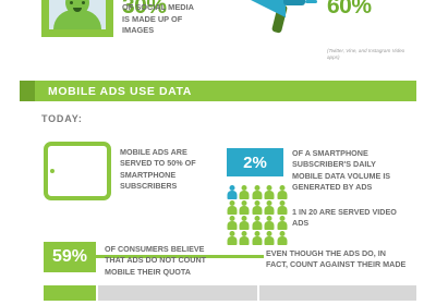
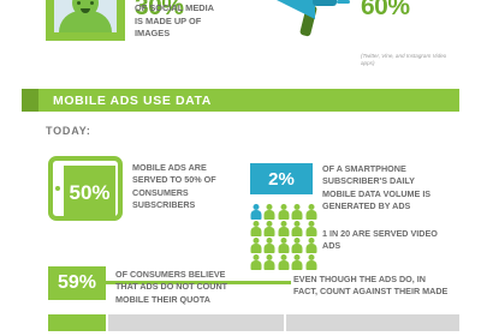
  30%
  OF SOCIAL MEDIA IS MADE UP OF IMAGES
  60%
  MOBILE ADS USE DATA
  TODAY:
+ 50%
- MOBILE ADS ARE SERVED TO 50% OF SMARTPHONE SUBSCRIBERS
+ MOBILE ADS ARE SERVED TO 50% OF CONSUMERS SUBSCRIBERS
  2%
  OF A SMARTPHONE SUBSCRIBER'S DAILY MOBILE DATA VOLUME IS GENERATED BY ADS
  1 IN 20 ARE SERVED VIDEO ADS
  59%
  OF CONSUMERS BELIEVE THAT ADS DO NOT COUNT MOBILE THEIR QUOTA
  EVEN THOUGH THE ADS DO, IN FACT, COUNT AGAINST THEIR MADE
